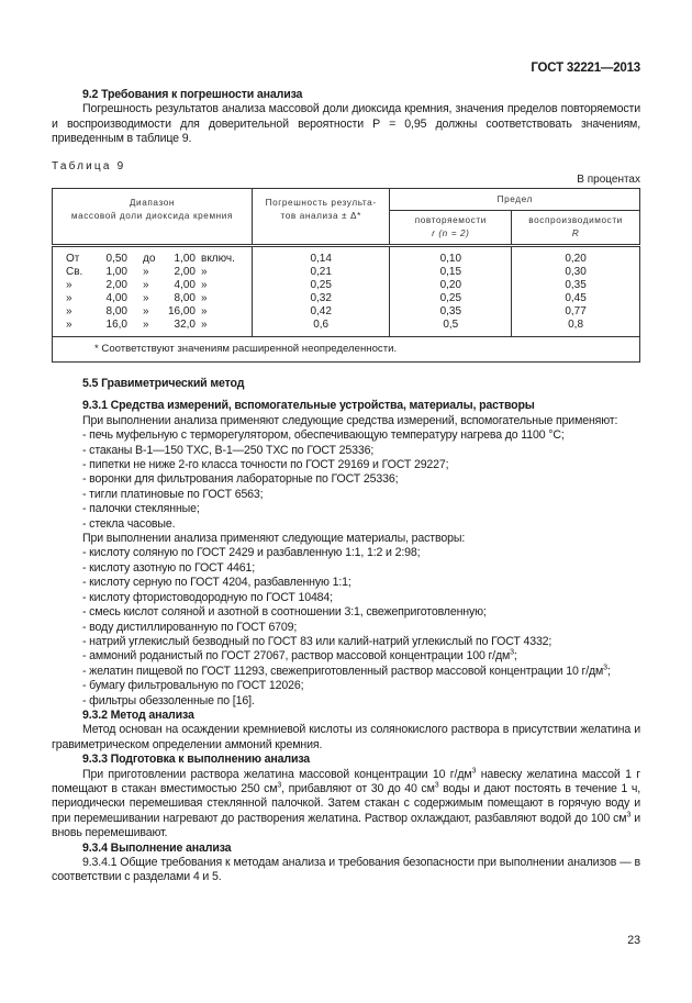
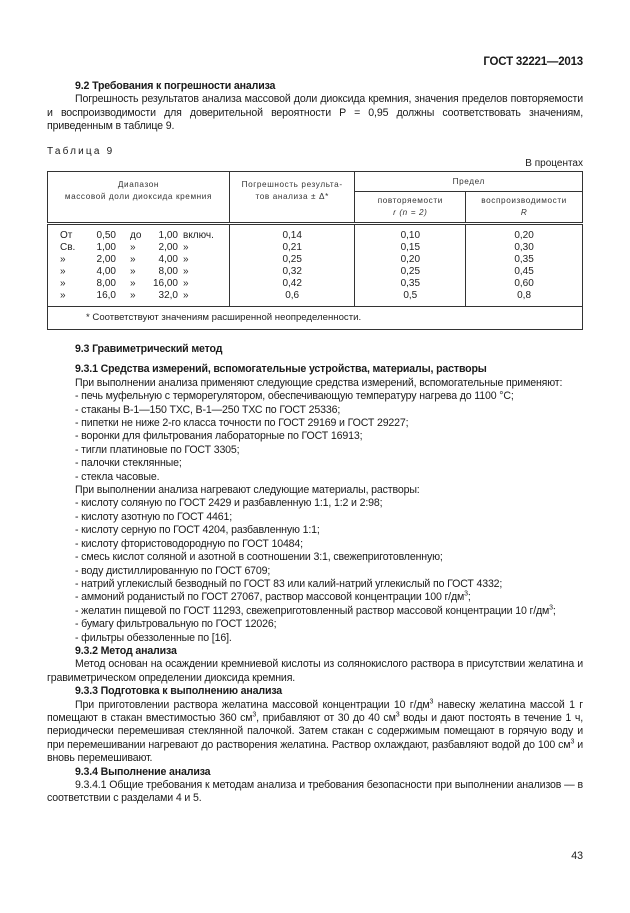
  ГОСТ 32221—2013
  9.2 Требования к погрешности анализа
  Погрешность результатов анализа массовой доли диоксида кремния, значения пределов повторяемости и воспроизводимости для доверительной вероятности P = 0,95 должны соответствовать значениям, приведенным в таблице 9.
  Таблица 9
  В процентах
  Диапазон массовой доли диоксида кремния	Погрешность результа- тов анализа ± Δ*	Предел
  повторяемости r (n = 2)	воспроизводимости R
- От 0,50 до 1,00 включ. Св. 1,00 » 2,00 » » 2,00 » 4,00 » » 4,00 » 8,00 » » 8,00 » 16,00 » » 16,0 » 32,0 »	0,14 0,21 0,25 0,32 0,42 0,6	0,10 0,15 0,20 0,25 0,35 0,5	0,20 0,30 0,35 0,45 0,77 0,8
+ От 0,50 до 1,00 включ. Св. 1,00 » 2,00 » » 2,00 » 4,00 » » 4,00 » 8,00 » » 8,00 » 16,00 » » 16,0 » 32,0 »	0,14 0,21 0,25 0,32 0,42 0,6	0,10 0,15 0,20 0,25 0,35 0,5	0,20 0,30 0,35 0,45 0,60 0,8
  * Соответствуют значениям расширенной неопределенности.
- 5.5 Гравиметрический метод
+ 9.3 Гравиметрический метод
  9.3.1 Средства измерений, вспомогательные устройства, материалы, растворы
  При выполнении анализа применяют следующие средства измерений, вспомогательные применяют:
  - печь муфельную с терморегулятором, обеспечивающую температуру нагрева до 1100 °С;
  - стаканы В-1—150 ТХС, В-1—250 ТХС по ГОСТ 25336;
  - пипетки не ниже 2-го класса точности по ГОСТ 29169 и ГОСТ 29227;
- - воронки для фильтрования лабораторные по ГОСТ 25336;
+ - воронки для фильтрования лабораторные по ГОСТ 16913;
- - тигли платиновые по ГОСТ 6563;
+ - тигли платиновые по ГОСТ 3305;
  - палочки стеклянные;
  - стекла часовые.
- При выполнении анализа применяют следующие материалы, растворы:
+ При выполнении анализа нагревают следующие материалы, растворы:
  - кислоту соляную по ГОСТ 2429 и разбавленную 1:1, 1:2 и 2:98;
  - кислоту азотную по ГОСТ 4461;
  - кислоту серную по ГОСТ 4204, разбавленную 1:1;
  - кислоту фтористоводородную по ГОСТ 10484;
  - смесь кислот соляной и азотной в соотношении 3:1, свежеприготовленную;
  - воду дистиллированную по ГОСТ 6709;
  - натрий углекислый безводный по ГОСТ 83 или калий-натрий углекислый по ГОСТ 4332;
  - аммоний роданистый по ГОСТ 27067, раствор массовой концентрации 100 г/дм ;
  - желатин пищевой по ГОСТ 11293, свежеприготовленный раствор массовой концентрации 10 г/дм ;
  - бумагу фильтровальную по ГОСТ 12026;
  - фильтры обеззоленные по [16].
  9.3.2 Метод анализа
- Метод основан на осаждении кремниевой кислоты из солянокислого раствора в присутствии желатина и гравиметрическом определении аммоний кремния.
+ Метод основан на осаждении кремниевой кислоты из солянокислого раствора в присутствии желатина и гравиметрическом определении диоксида кремния.
  9.3.3 Подготовка к выполнению анализа
- При приготовлении раствора желатина массовой концентрации 10 г/дм навеску желатина массой 1 г помещают в стакан вместимостью 250 см , прибавляют от 30 до 40 см воды и дают постоять в течение 1 ч, периодически перемешивая стеклянной палочкой. Затем стакан с содержимым помещают в горячую воду и при перемешивании нагревают до растворения желатина. Раствор охлаждают, разбавляют водой до 100 см и вновь перемешивают.
+ При приготовлении раствора желатина массовой концентрации 10 г/дм навеску желатина массой 1 г помещают в стакан вместимостью 360 см , прибавляют от 30 до 40 см воды и дают постоять в течение 1 ч, периодически перемешивая стеклянной палочкой. Затем стакан с содержимым помещают в горячую воду и при перемешивании нагревают до растворения желатина. Раствор охлаждают, разбавляют водой до 100 см и вновь перемешивают.
  9.3.4 Выполнение анализа
  9.3.4.1 Общие требования к методам анализа и требования безопасности при выполнении анализов — в соответствии с разделами 4 и 5.
- 23
+ 43
